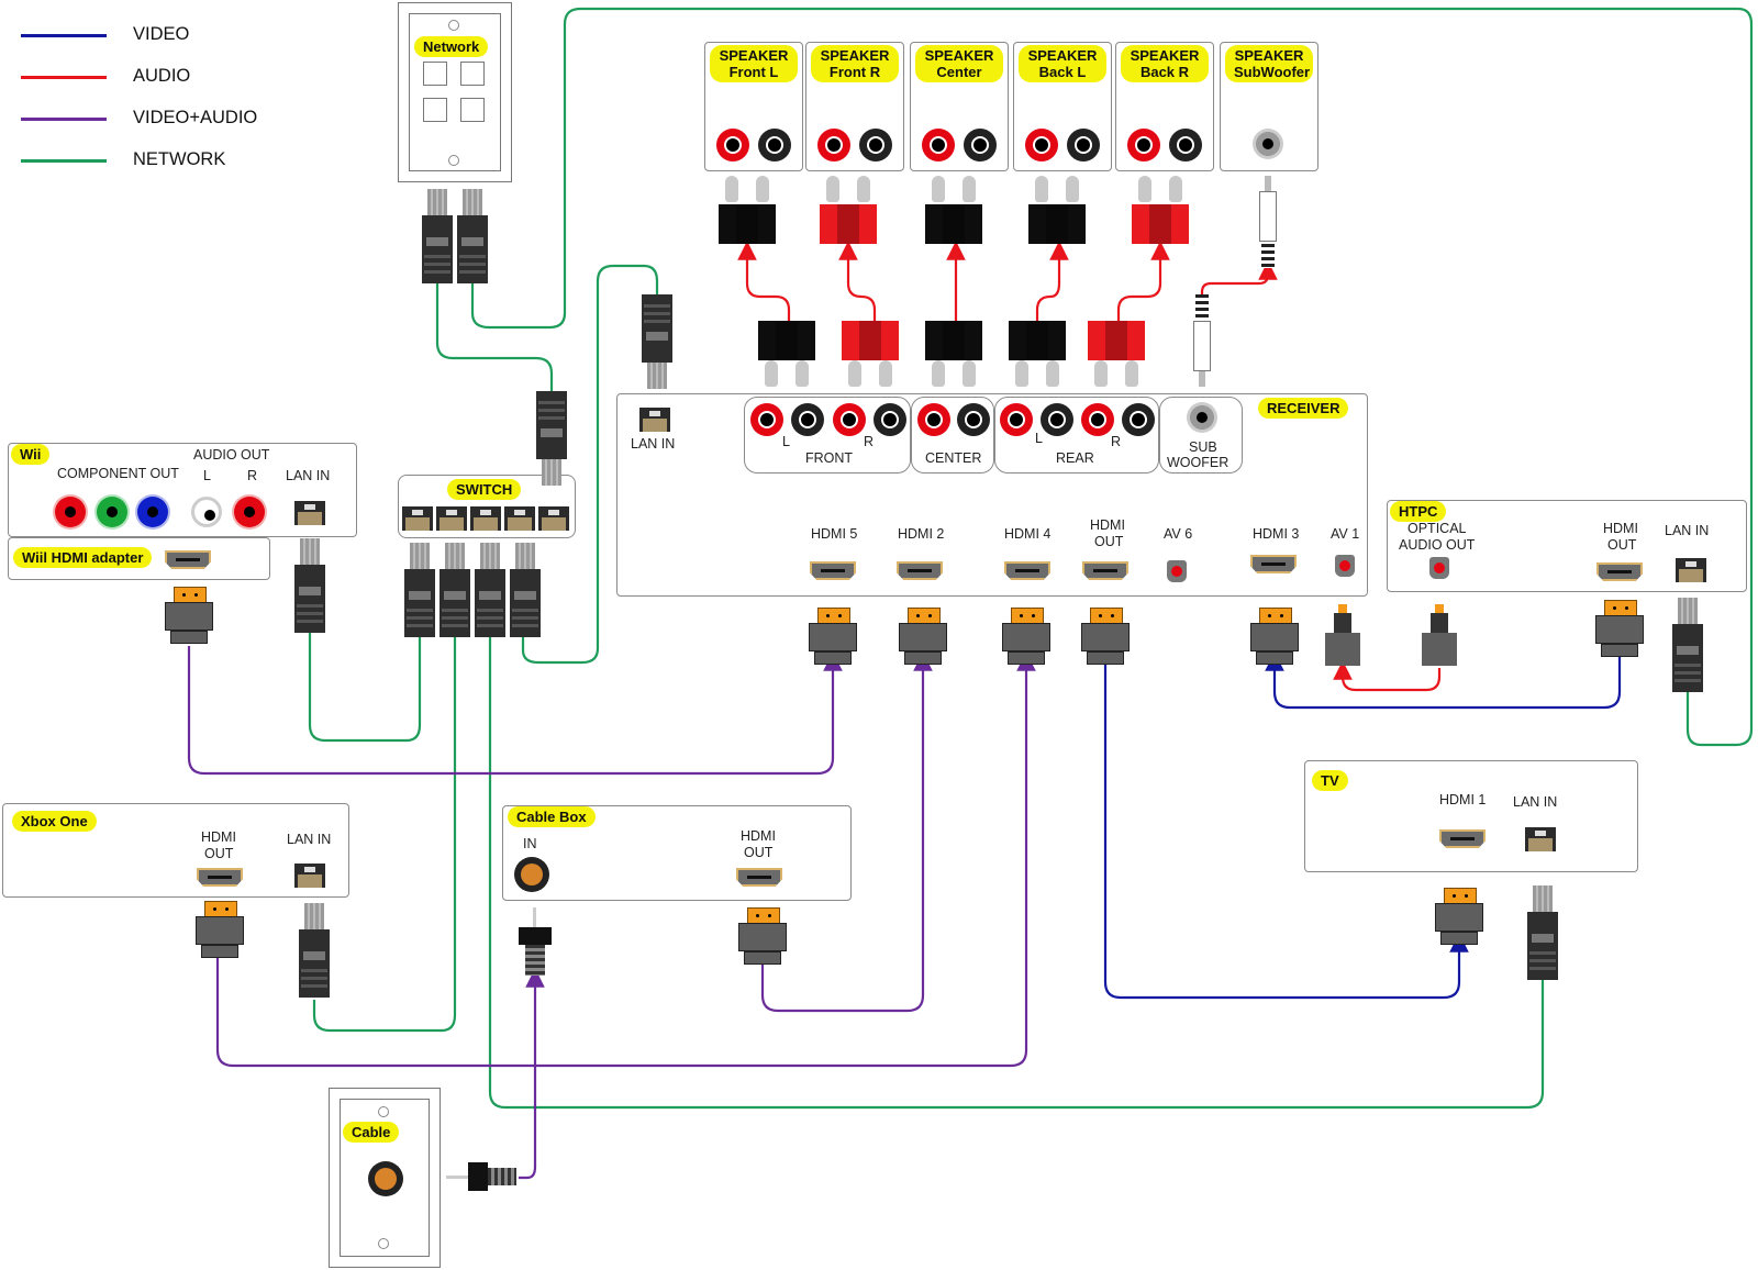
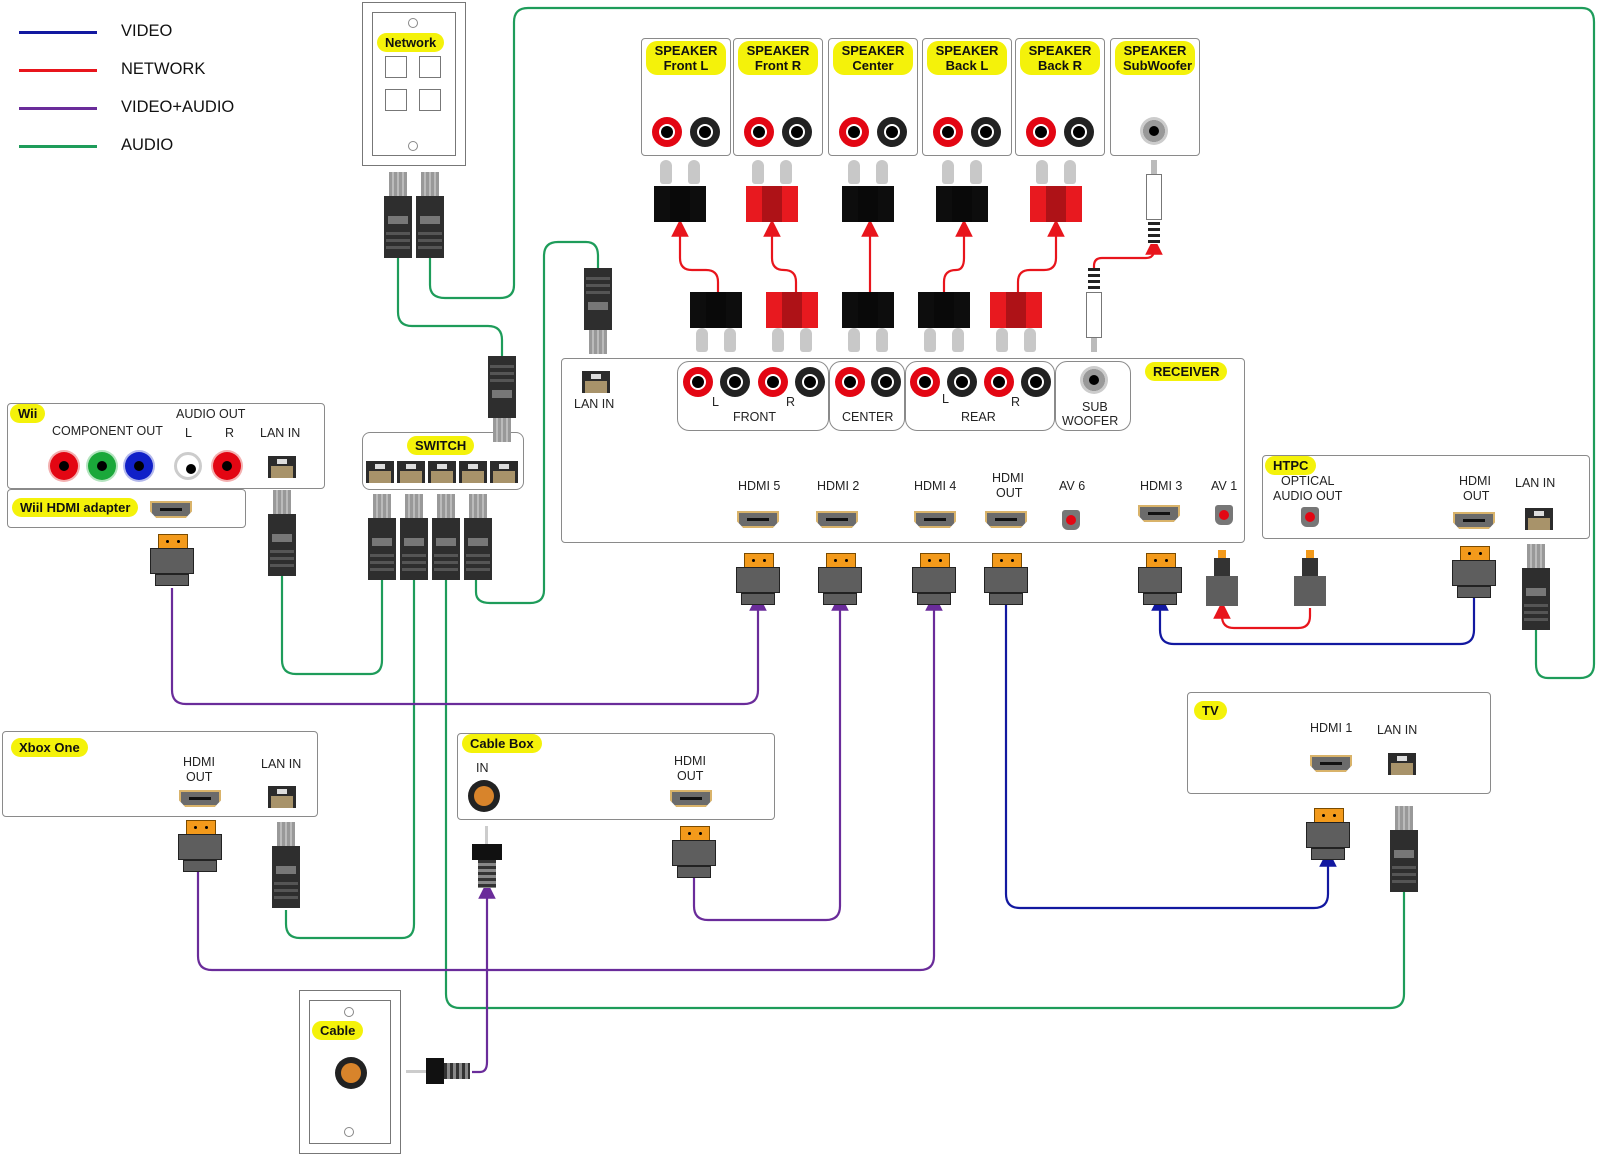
  VIDEO
- AUDIO
+ NETWORK
  VIDEO+AUDIO
- NETWORK
+ AUDIO
  Network
  SPEAKER
  Front L
  SPEAKER
  Front R
  SPEAKER
  Center
  SPEAKER
  Back L
  SPEAKER
  Back R
  SPEAKER
  SubWoofer
  RECEIVER
  LAN IN
  L
  R
  FRONT
  CENTER
  L
  R
  REAR
  SUB
  WOOFER
  HDMI 5
  HDMI 2
  HDMI 4
  HDMI
  OUT
  AV 6
  HDMI 3
  AV 1
  HTPC
  OPTICAL
  AUDIO OUT
  HDMI
  OUT
  LAN IN
  Wii
  COMPONENT OUT
  AUDIO OUT
  L
  R
  LAN IN
  Wiil HDMI adapter
  SWITCH
  Xbox One
  HDMI
  OUT
  LAN IN
  Cable Box
  IN
  HDMI
  OUT
  TV
  HDMI 1
  LAN IN
  Cable
